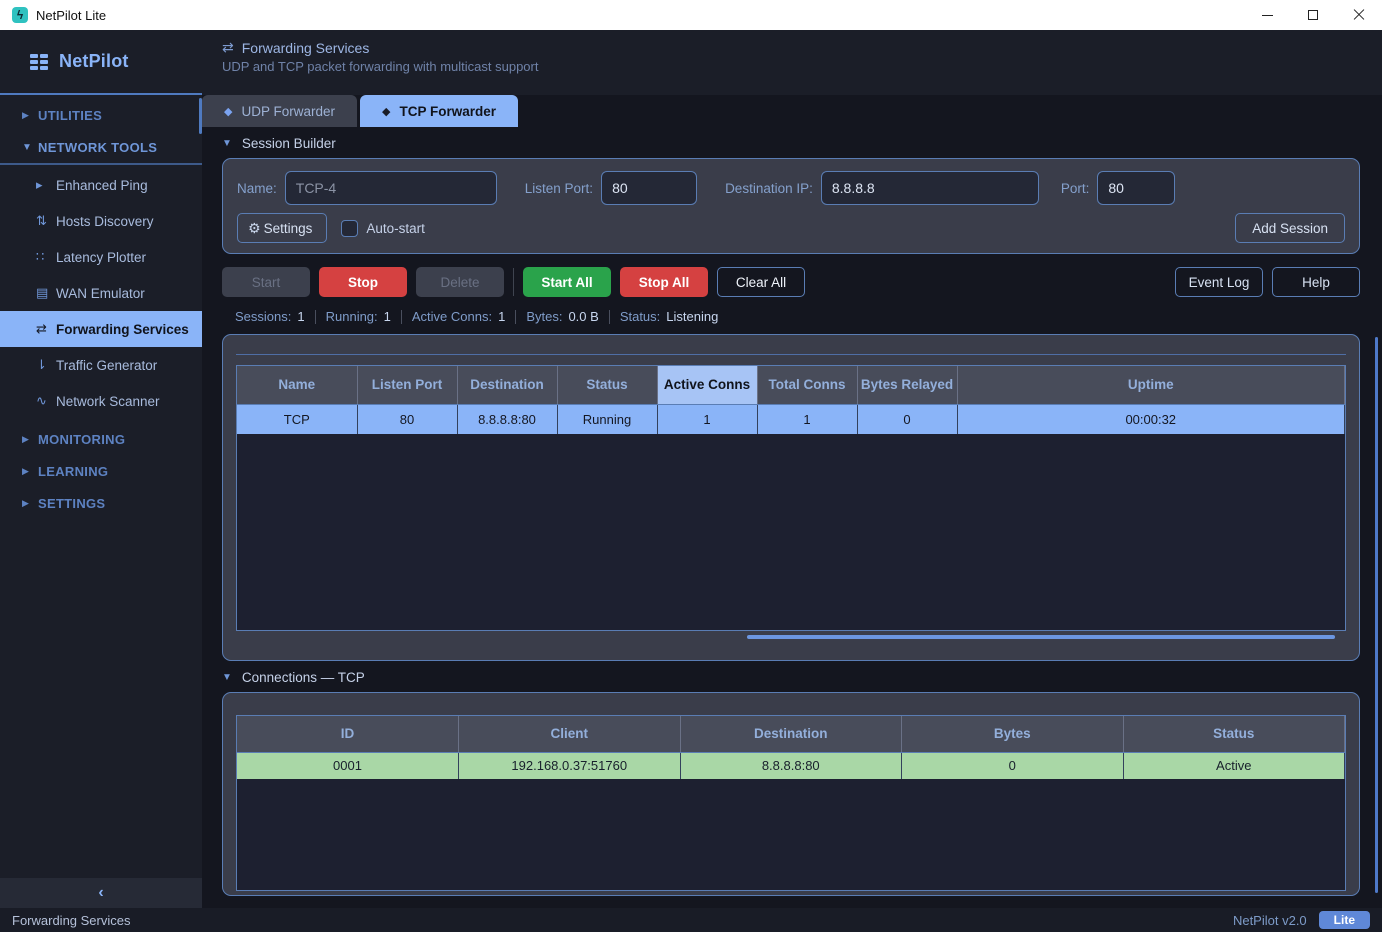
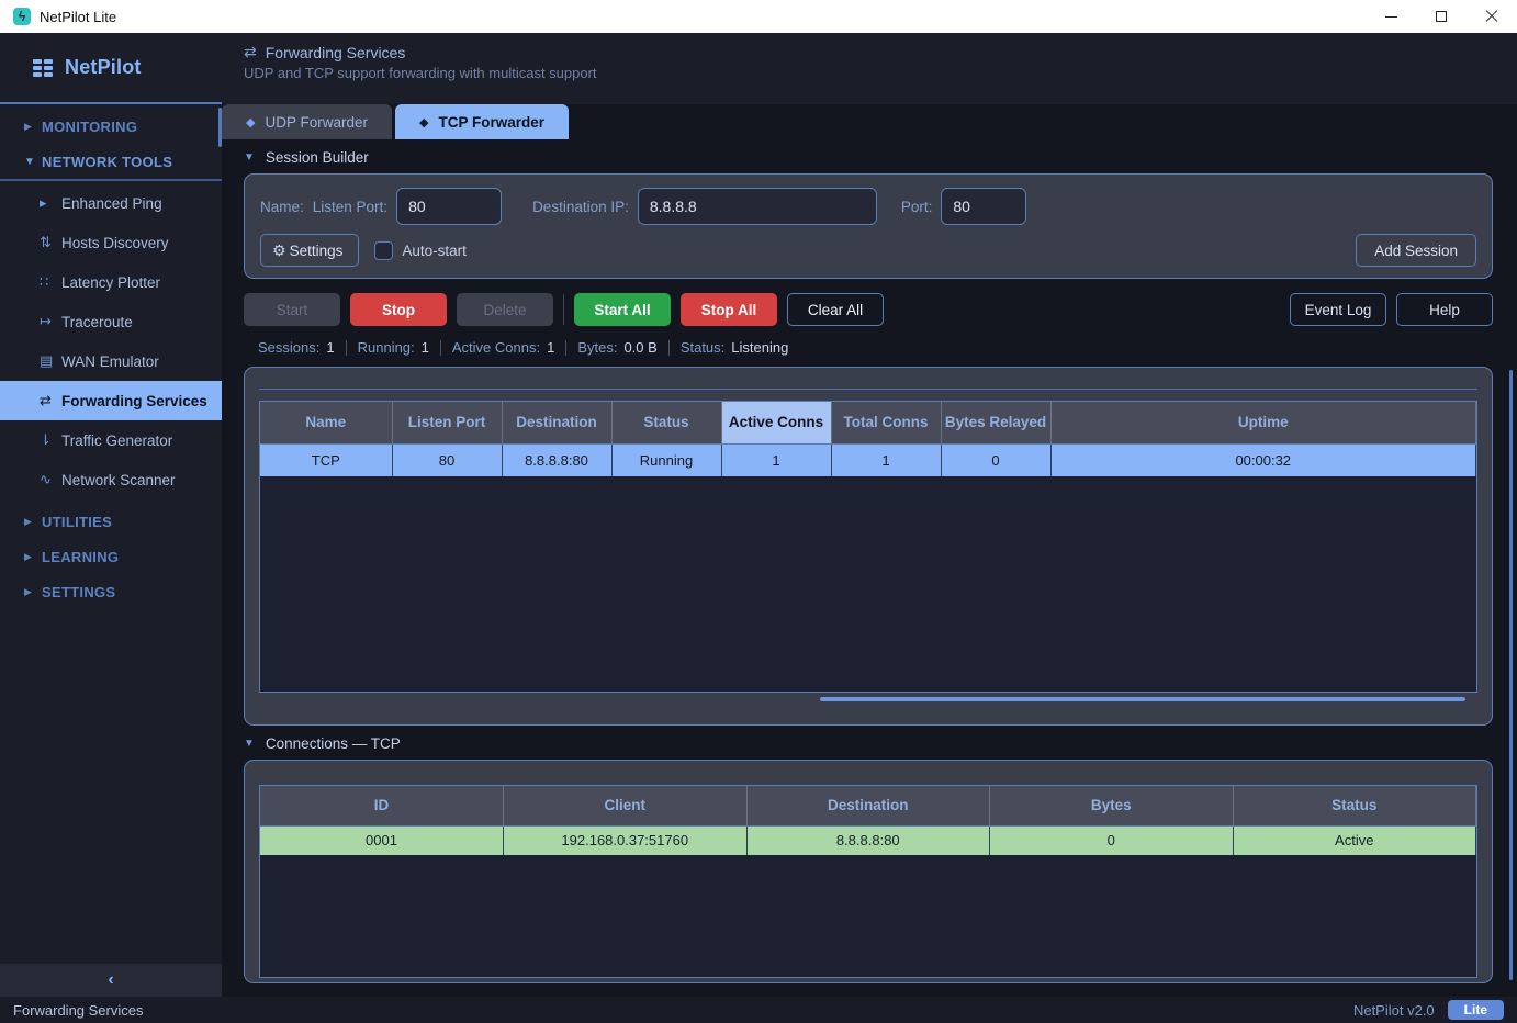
  ϟ
  NetPilot Lite
  NetPilot
  ⇄
  Forwarding Services
- UDP and TCP packet forwarding with multicast support
+ UDP and TCP support forwarding with multicast support
  ▶
- UTILITIES
+ MONITORING
  ▼
  NETWORK TOOLS
  ▸
  Enhanced Ping
  ⇅
  Hosts Discovery
  ∷
  Latency Plotter
+ ↦
+ Traceroute
  ▤
  WAN Emulator
  ⇄
  Forwarding Services
  ⇂
  Traffic Generator
  ∿
  Network Scanner
  ▶
- MONITORING
+ UTILITIES
  ▶
  LEARNING
  ▶
  SETTINGS
  ‹
  ◆
  UDP Forwarder
  ◆
  TCP Forwarder
  ▼
  Session Builder
  Name:
- TCP-4
  Listen Port:
  80
  Destination IP:
  8.8.8.8
  Port:
  80
  ⚙
  Settings
  Auto-start
  Add Session
  Start
  Stop
  Delete
  Start All
  Stop All
  Clear All
  Event Log
  Help
  Sessions:
  1
  Running:
  1
  Active Conns:
  1
  Bytes:
  0.0 B
  Status:
  Listening
  Name	Listen Port	Destination	Status	Active Conns	Total Conns	Bytes Relayed	Uptime
  TCP	80	8.8.8.8:80	Running	1	1	0	00:00:32
  ▼
  Connections — TCP
  ID	Client	Destination	Bytes	Status
  0001	192.168.0.37:51760	8.8.8.8:80	0	Active
  Forwarding Services
  NetPilot v2.0
  Lite
